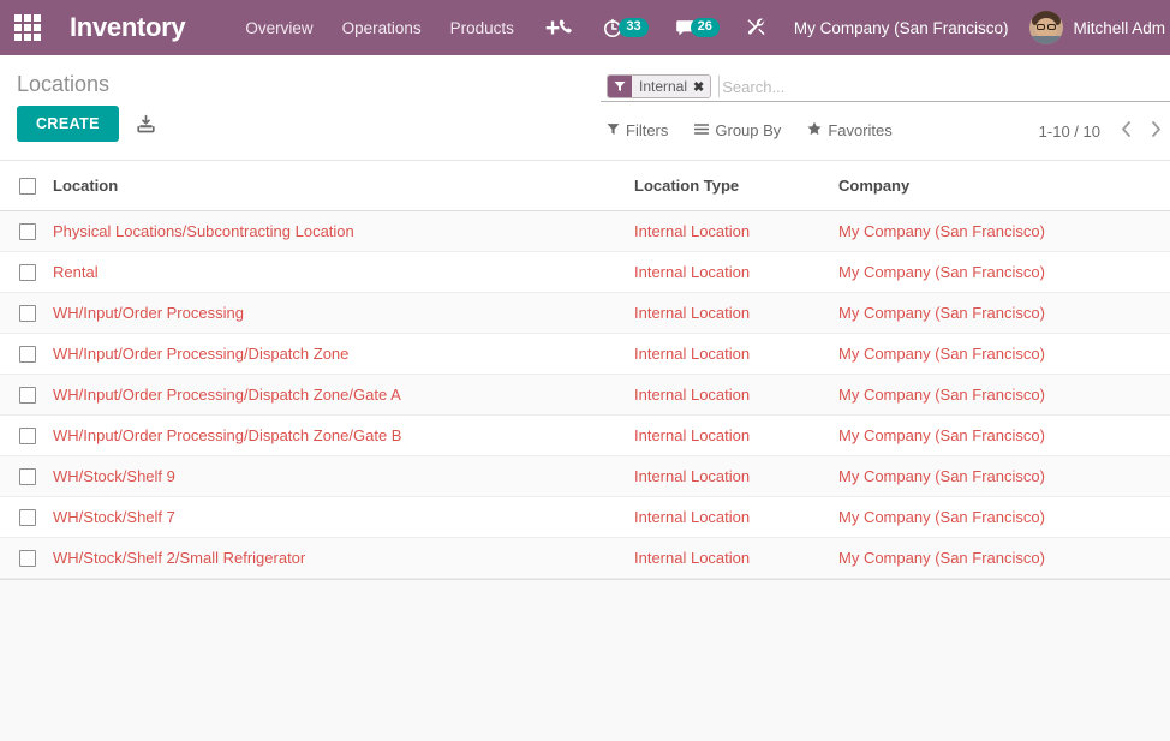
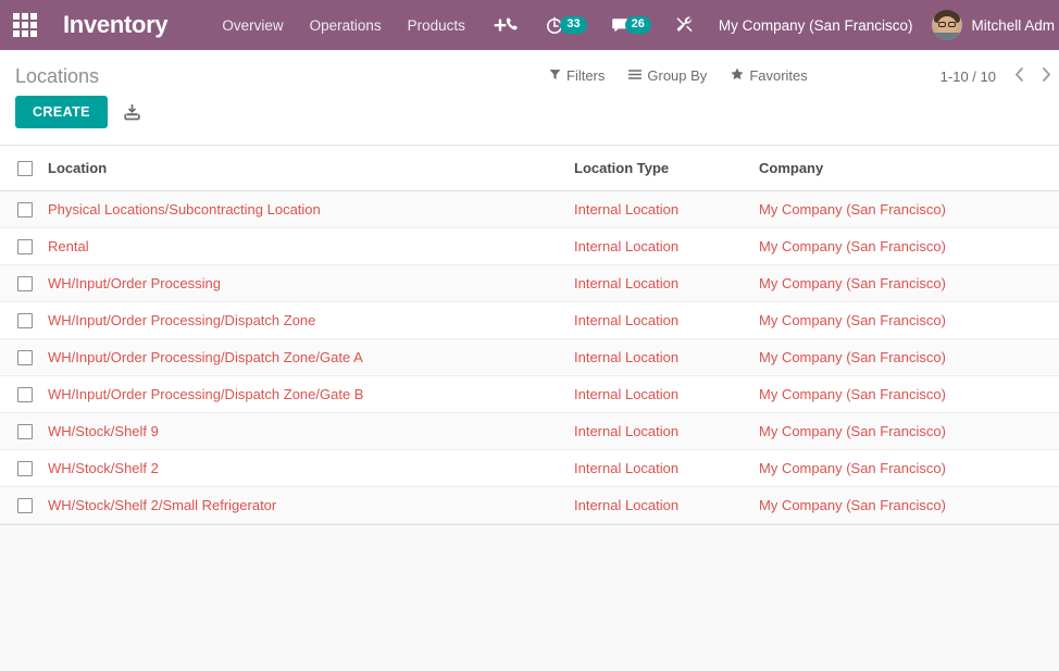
  Inventory
  Overview
  Operations
  Products
  +
  33
  26
  My Company (San Francisco)
  Mitchell Adm
  Locations
  CREATE
- Internal
- ✖
- Search...
  Filters
  Group By
  Favorites
  1-10 / 10
  	Location	Location Type	Company
  	Physical Locations/Subcontracting Location	Internal Location	My Company (San Francisco)
  	Rental	Internal Location	My Company (San Francisco)
  	WH/Input/Order Processing	Internal Location	My Company (San Francisco)
  	WH/Input/Order Processing/Dispatch Zone	Internal Location	My Company (San Francisco)
  	WH/Input/Order Processing/Dispatch Zone/Gate A	Internal Location	My Company (San Francisco)
  	WH/Input/Order Processing/Dispatch Zone/Gate B	Internal Location	My Company (San Francisco)
  	WH/Stock/Shelf 9	Internal Location	My Company (San Francisco)
- 	WH/Stock/Shelf 7	Internal Location	My Company (San Francisco)
+ 	WH/Stock/Shelf 2	Internal Location	My Company (San Francisco)
  	WH/Stock/Shelf 2/Small Refrigerator	Internal Location	My Company (San Francisco)
